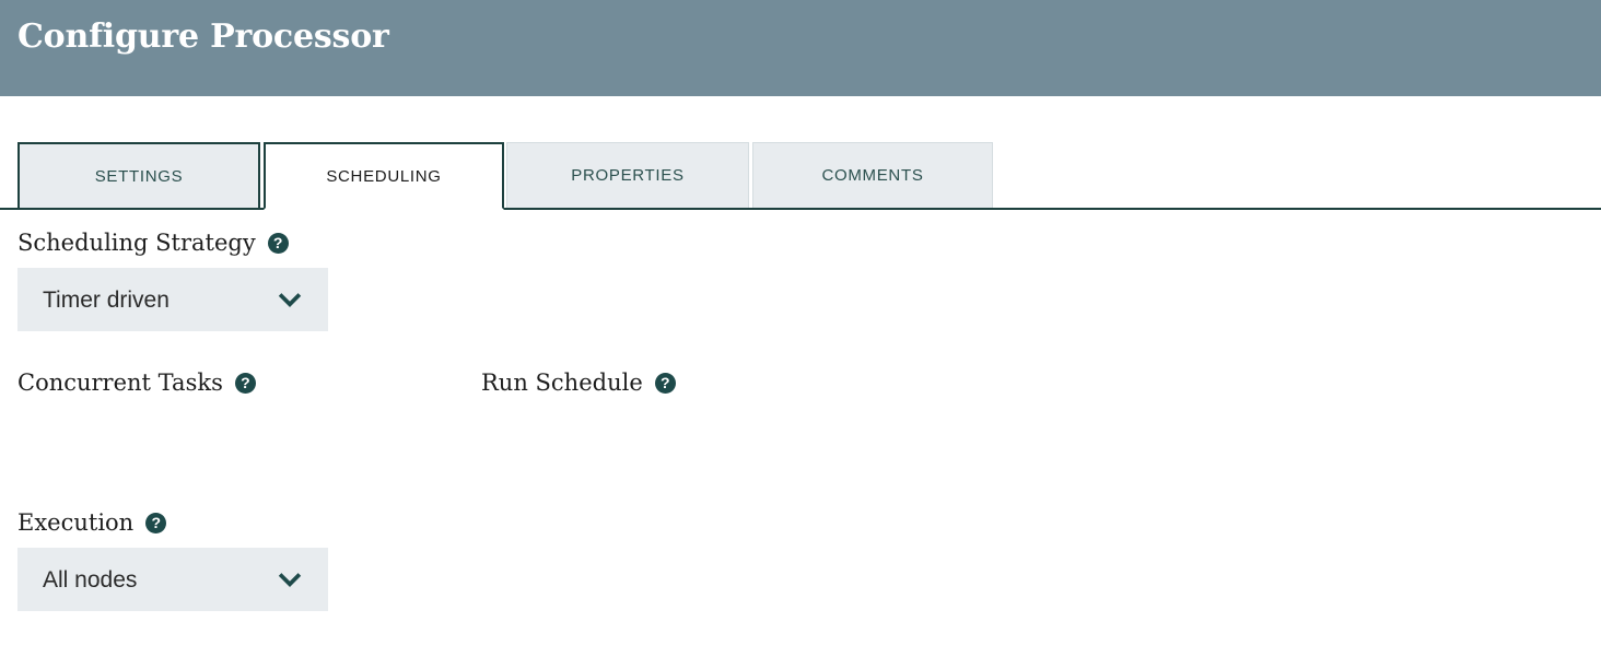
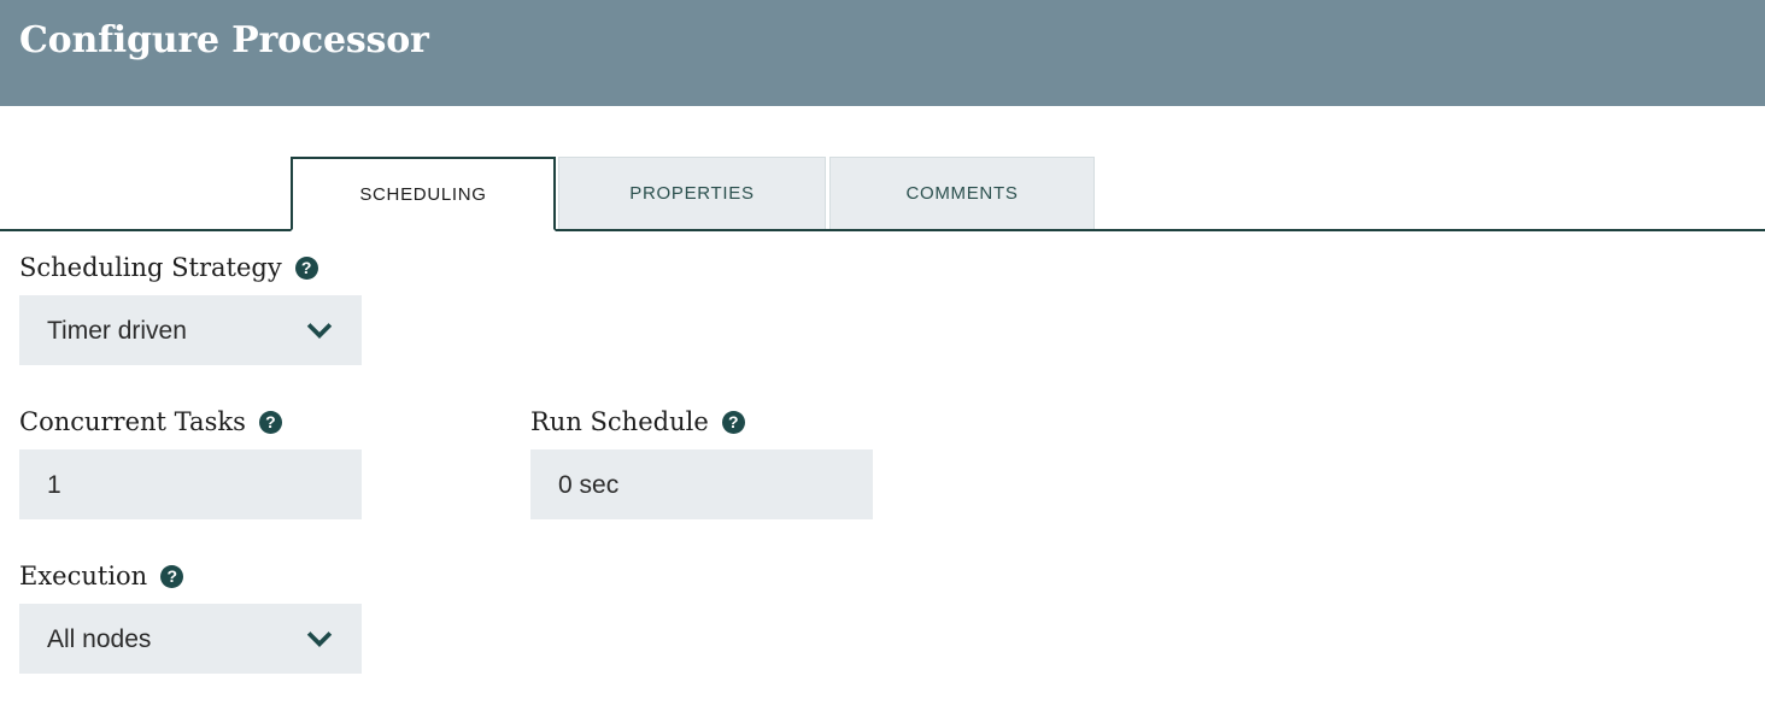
  Configure Processor
- SETTINGS
  SCHEDULING
  PROPERTIES
  COMMENTS
  Scheduling Strategy
  ?
  Timer driven
  Concurrent Tasks
  ?
+ 1
  Run Schedule
  ?
+ 0 sec
  Execution
  ?
  All nodes
